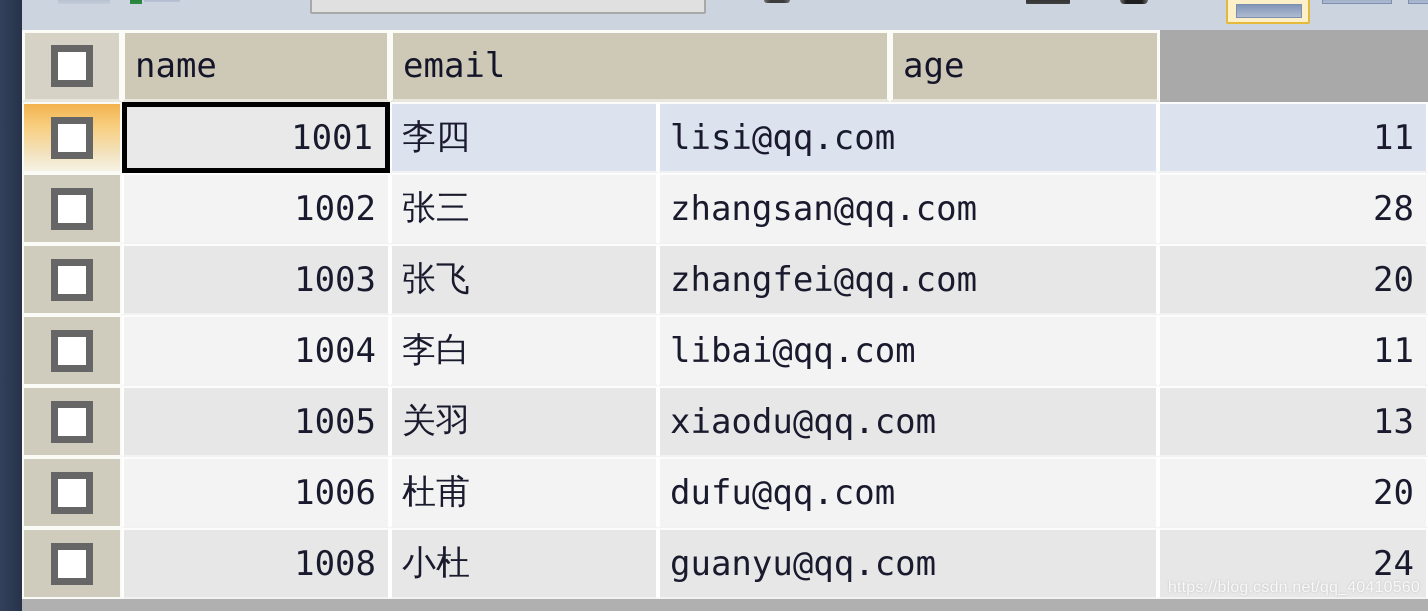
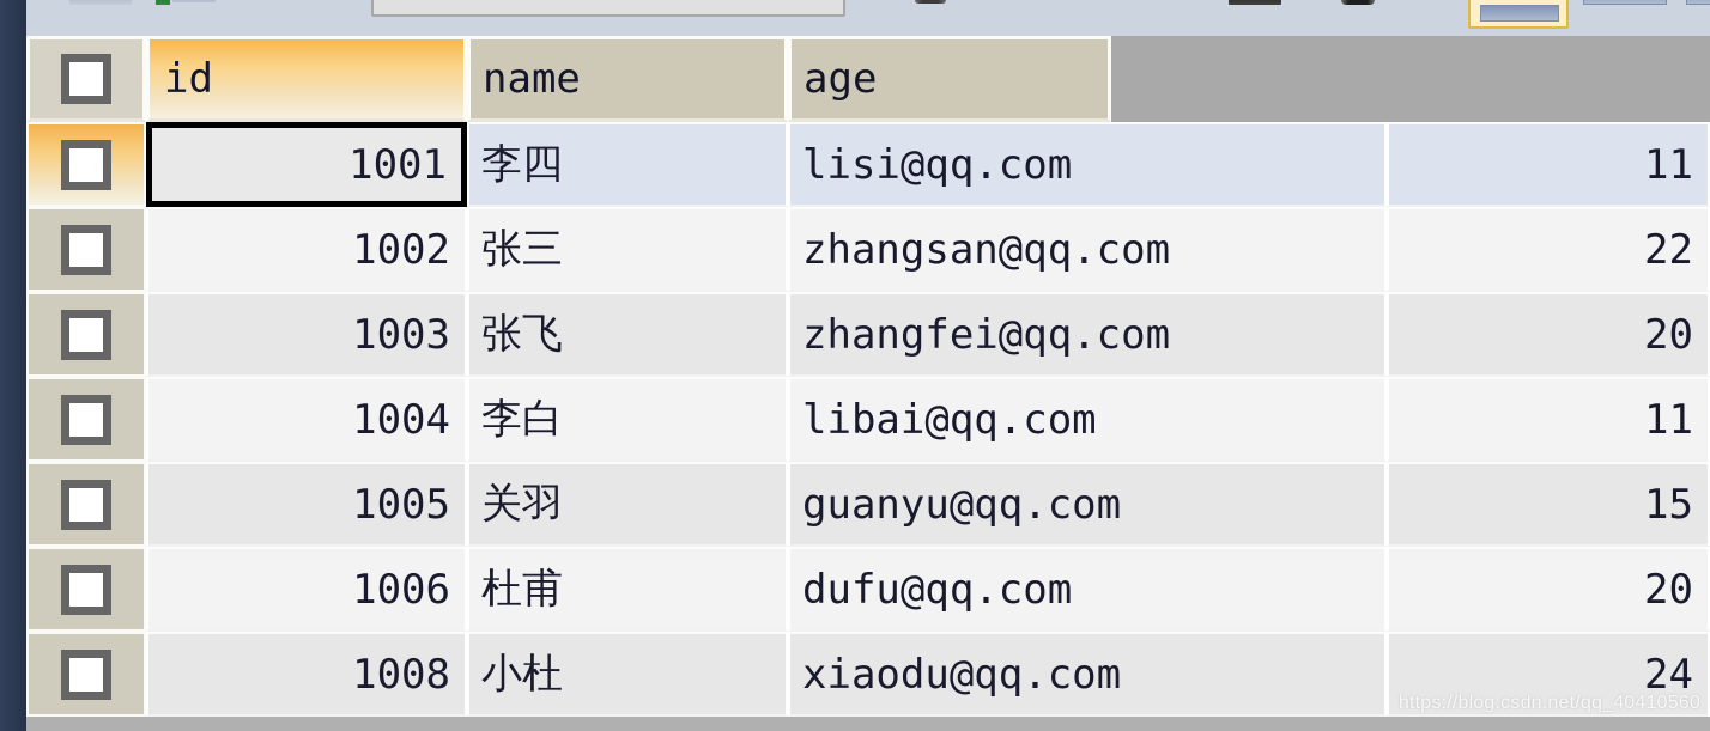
+ id
  name
- email
  age
  1001
  李四
  lisi@qq.com
  11
  1002
  张三
  zhangsan@qq.com
- 28
+ 22
  1003
  张飞
  zhangfei@qq.com
  20
  1004
  李白
  libai@qq.com
  11
  1005
  关羽
- xiaodu@qq.com
+ guanyu@qq.com
- 13
+ 15
  1006
  杜甫
  dufu@qq.com
  20
  1008
  小杜
- guanyu@qq.com
+ xiaodu@qq.com
  24
  https://blog.csdn.net/qq_40410560
